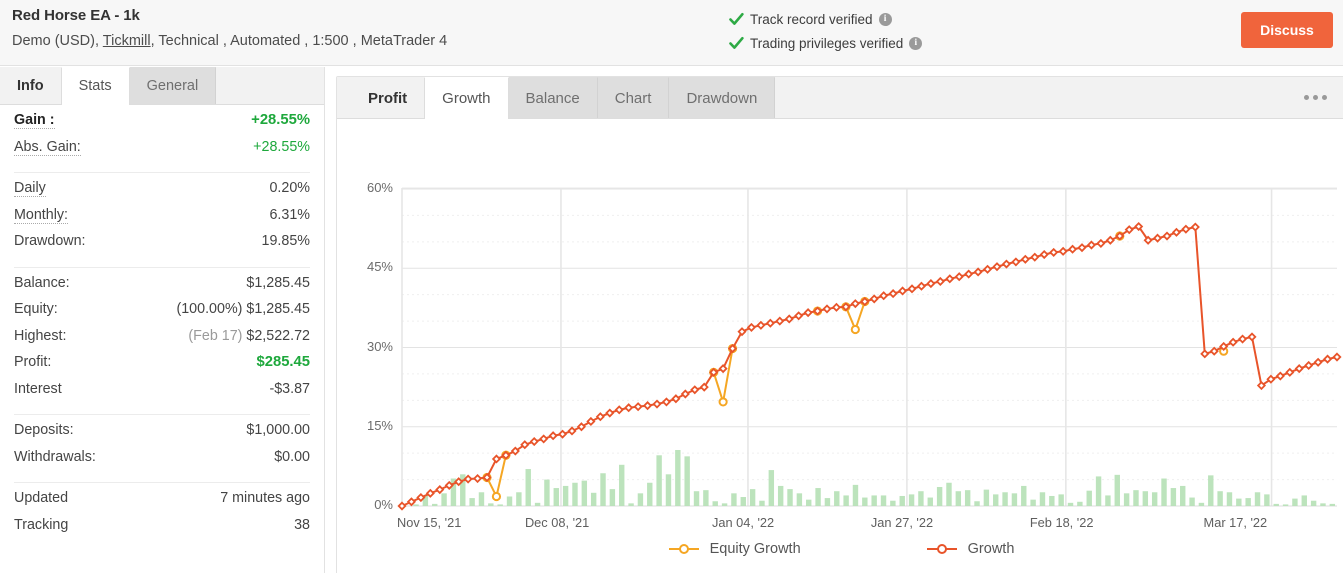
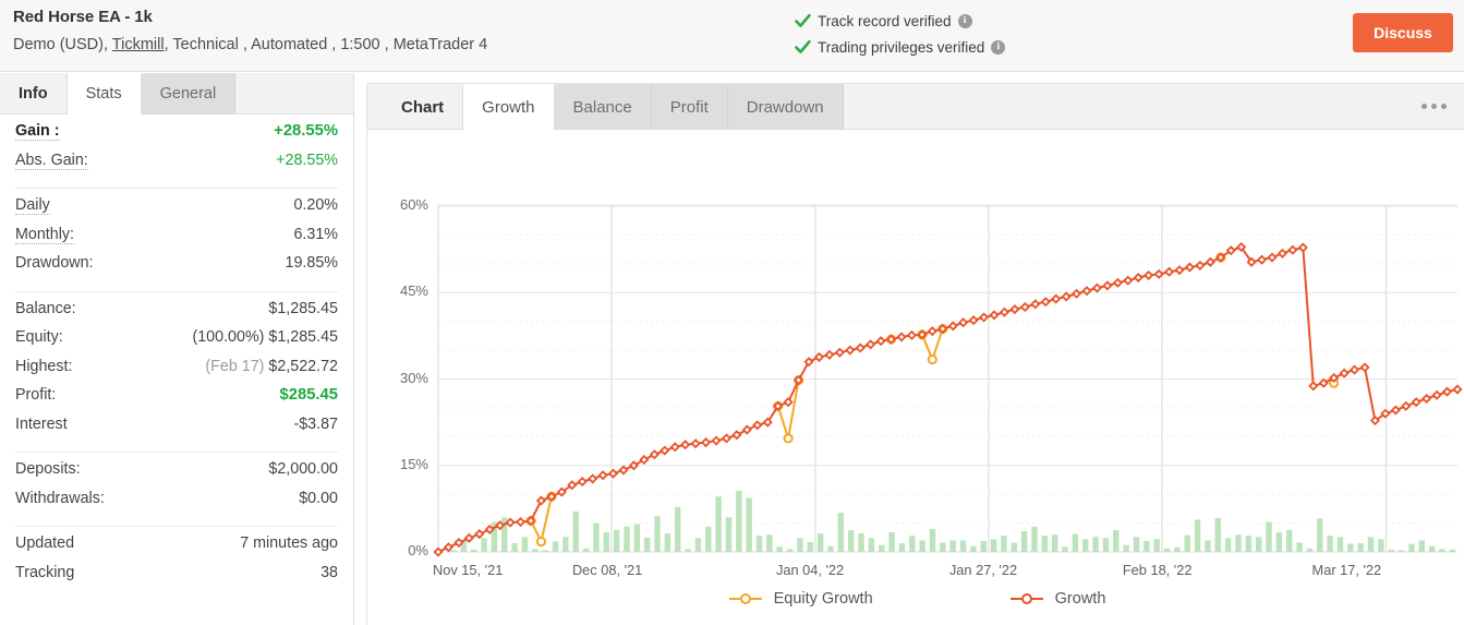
  Red Horse EA - 1k
  Demo (USD), Tickmill, Technical , Automated , 1:500 , MetaTrader 4
  Track record verified
  i
  Trading privileges verified
  i
  Discuss
  Info
  Stats
  General
  Gain :
  +28.55%
  Abs. Gain:
  +28.55%
  Daily
  0.20%
  Monthly:
  6.31%
  Drawdown:
  19.85%
  Balance:
  $1,285.45
  Equity:
  (100.00%) $1,285.45
  Highest:
  (Feb 17) $2,522.72
  Profit:
  $285.45
  Interest
  -$3.87
  Deposits:
- $1,000.00
+ $2,000.00
  Withdrawals:
  $0.00
  Updated
  7 minutes ago
  Tracking
  38
- Profit
+ Chart
  Growth
  Balance
- Chart
+ Profit
  Drawdown
  Equity Growth
  Growth
  0%
  15%
  30%
  45%
  60%
  Nov 15, '21
  Dec 08, '21
  Jan 04, '22
  Jan 27, '22
  Feb 18, '22
  Mar 17, '22
